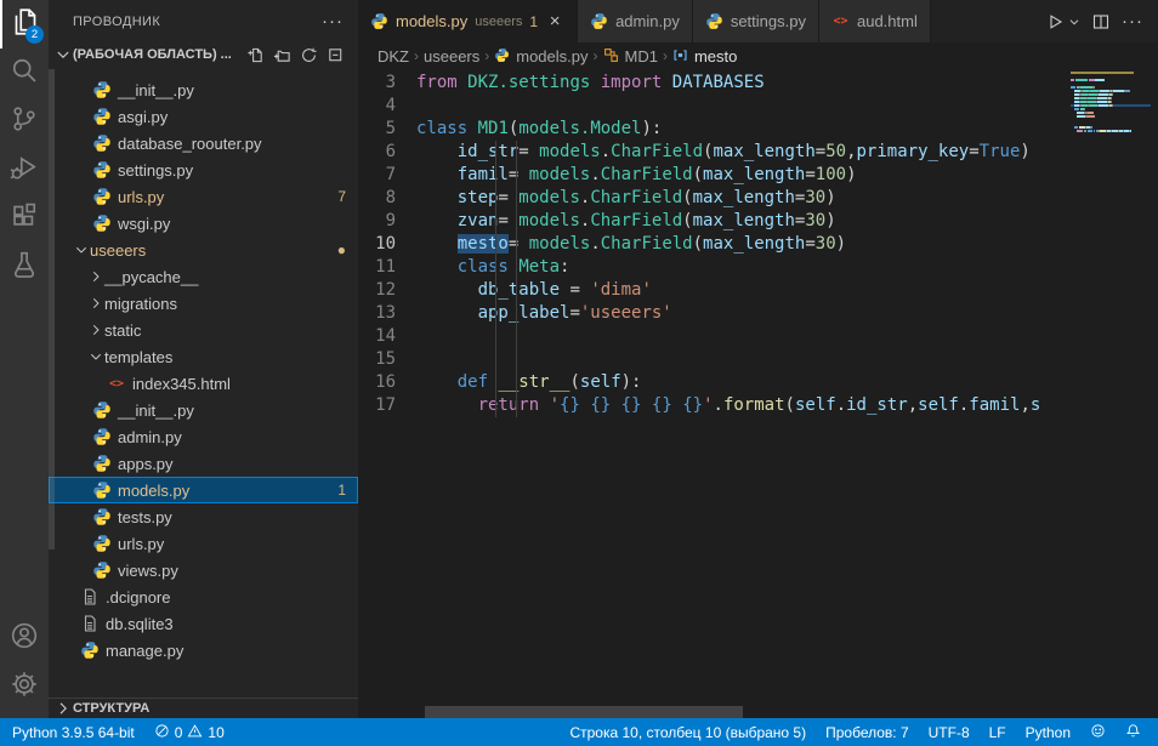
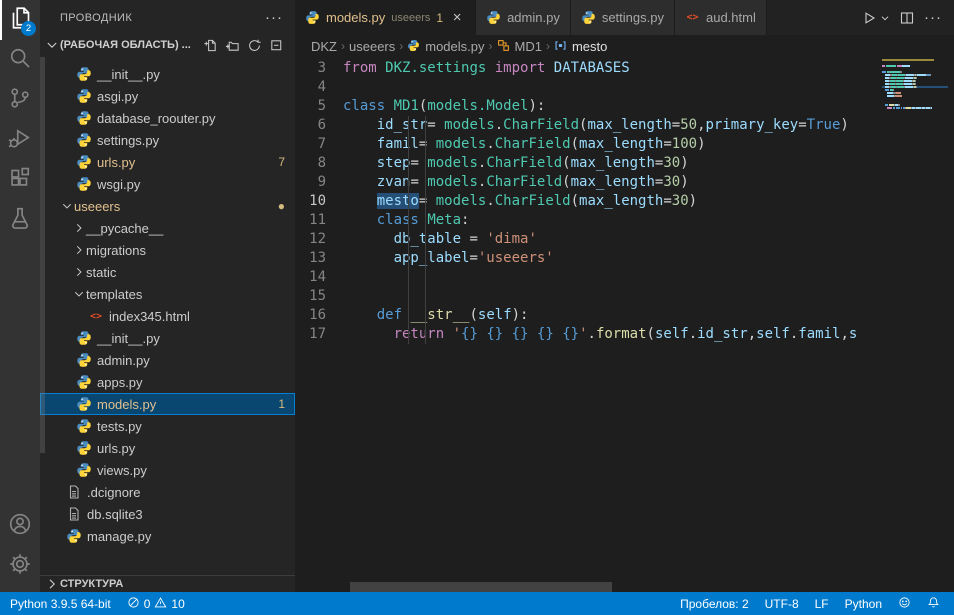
  2
  ПРОВОДНИК
  ···
  (РАБОЧАЯ ОБЛАСТЬ) ...
  __init__.py
  asgi.py
  database_roouter.py
  settings.py
  urls.py
  7
  wsgi.py
  useeers
  ●
  __pycache__
  migrations
  static
  templates
  <>
  index345.html
  __init__.py
  admin.py
  apps.py
  models.py
  1
  tests.py
  urls.py
  views.py
  .dcignore
  db.sqlite3
  manage.py
  СТРУКТУРА
  models.py
  useeers
  1
  ×
  admin.py
  settings.py
  <>
  aud.html
  ···
  DKZ
  ›
  useeers
  ›
  models.py
  ›
  MD1
  ›
  mesto
  3
  from DKZ.settings import DATABASES
  4
  5
  class MD1(models.Model):
  6
  id_str= models.CharField(max_length=50,primary_key=True)
  7
  famil= models.CharField(max_length=100)
  8
  step= models.CharField(max_length=30)
  9
  zvan= models.CharField(max_length=30)
  10
  mesto= models.CharField(max_length=30)
  11
  class Meta:
  12
  db_table = 'dima'
  13
  app_label='useeers'
  14
  15
  16
  def __str__(self):
  17
  return '{} {} {} {} {}'.format(self.id_str,self.famil,s
  Python 3.9.5 64-bit
  0
  10
- Строка 10, столбец 10 (выбрано 5)
- Пробелов: 7
+ Пробелов: 2
  UTF-8
  LF
  Python
